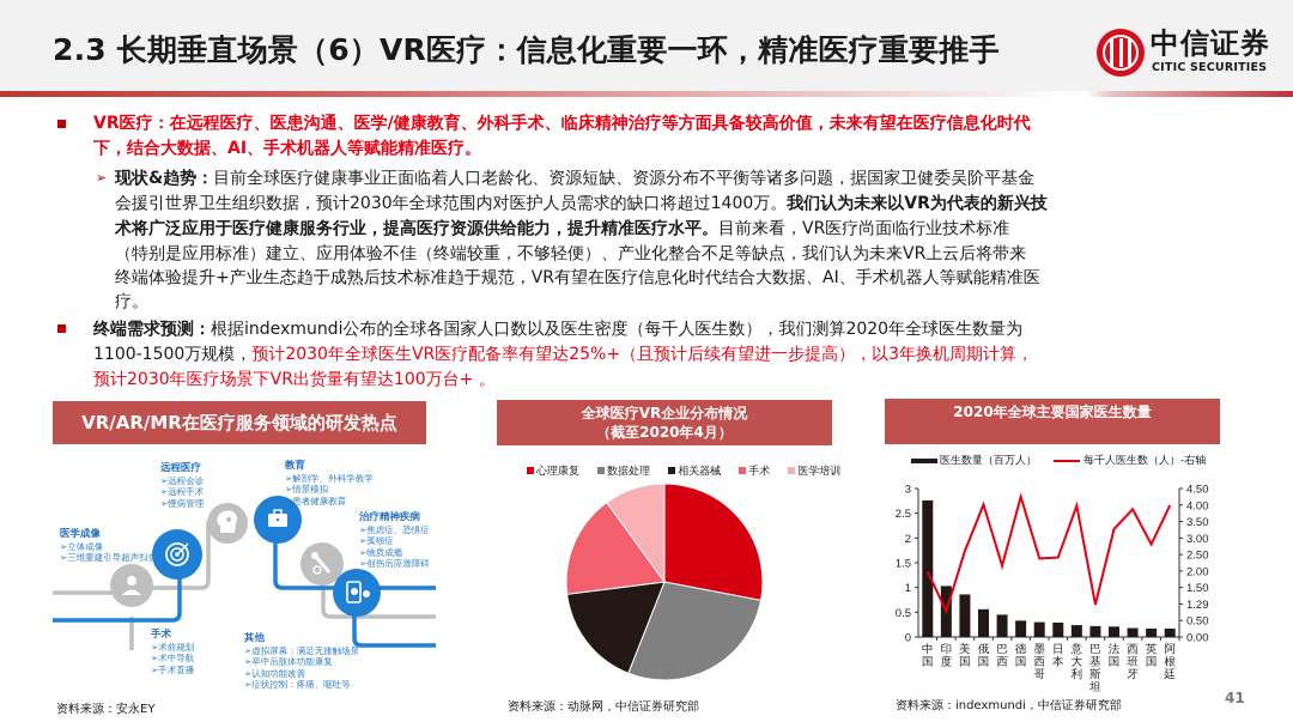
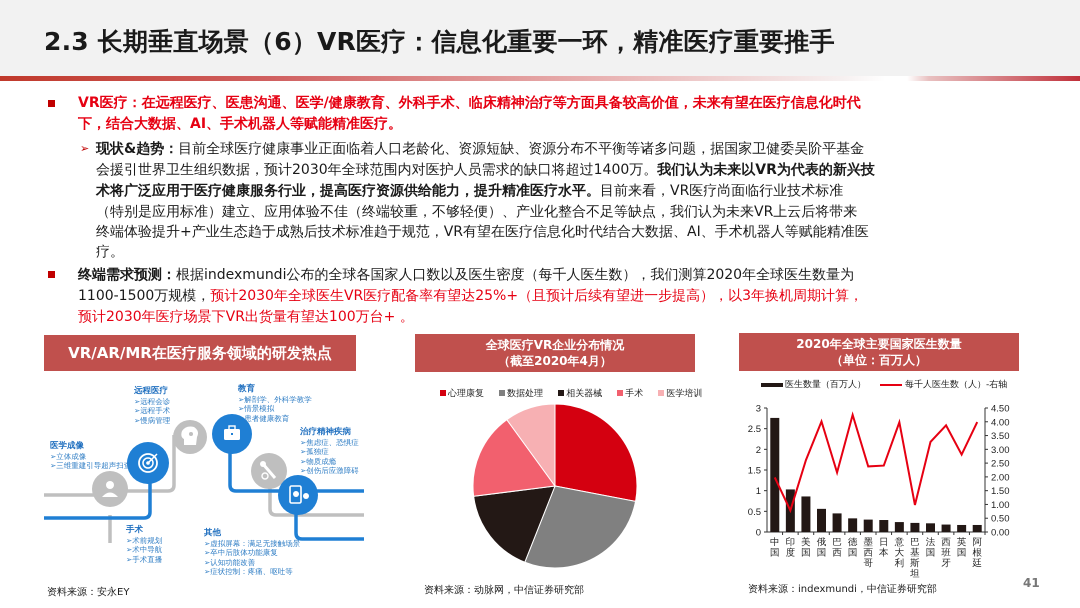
  2.3 长期垂直场景（6）VR医疗：信息化重要一环，精准医疗重要推手
- 中信证券
- CITIC SECURITIES
  VR医疗：在远程医疗、医患沟通、医学/健康教育、外科手术、临床精神治疗等方面具备较高价值，未来有望在医疗信息化时代
  下，结合大数据、AI、手术机器人等赋能精准医疗。
  ➢
  现状&趋势：目前全球医疗健康事业正面临着人口老龄化、资源短缺、资源分布不平衡等诸多问题，据国家卫健委吴阶平基金
  会援引世界卫生组织数据，预计2030年全球范围内对医护人员需求的缺口将超过1400万。我们认为未来以VR为代表的新兴技
  术将广泛应用于医疗健康服务行业，提高医疗资源供给能力，提升精准医疗水平。目前来看，VR医疗尚面临行业技术标准
  （特别是应用标准）建立、应用体验不佳（终端较重，不够轻便）、产业化整合不足等缺点，我们认为未来VR上云后将带来
  终端体验提升+产业生态趋于成熟后技术标准趋于规范，VR有望在医疗信息化时代结合大数据、AI、手术机器人等赋能精准医
  疗。
  终端需求预测：根据indexmundi公布的全球各国家人口数以及医生密度（每千人医生数），我们测算2020年全球医生数量为
  1100-1500万规模，预计2030年全球医生VR医疗配备率有望达25%+（且预计后续有望进一步提高），以3年换机周期计算，
  预计2030年医疗场景下VR出货量有望达100万台+ 。
  VR/AR/MR在医疗服务领域的研发热点
  远程医疗
  ➢远程会诊
  ➢远程手术
  ➢慢病管理
  医学成像
  ➢立体成像
  ➢三维重建引导超声扫查
  教育
  ➢解剖学、外科学教学
  ➢情景模拟
  ➢患者健康教育
  治疗精神疾病
  ➢焦虑症、恐惧症
  ➢孤独症
  ➢物质成瘾
  ➢创伤后应激障碍
  手术
  ➢术前规划
  ➢术中导航
  ➢手术直播
  其他
  ➢虚拟屏幕：满足无接触场景
  ➢卒中后肢体功能康复
  ➢认知功能改善
  ➢症状控制：疼痛、呕吐等
  资料来源：安永EY
  全球医疗VR企业分布情况
  （截至2020年4月）
  心理康复
  数据处理
  相关器械
  手术
  医学培训
  资料来源：动脉网，中信证券研究部
  2020年全球主要国家医生数量
+ （单位：百万人）
  医生数量（百万人）
  每千人医生数（人）-右轴
  0
  0.5
  1
  1.5
  2
  2.5
  3
  0.00
  0.50
- 1.29
+ 1.00
  1.50
  2.00
  2.50
  3.00
  3.50
  4.00
  4.50
  中
  国
  印
  度
  美
  国
  俄
  国
  巴
  西
  德
  国
  墨
  西
  哥
  日
  本
  意
  大
  利
  巴
  基
  斯
  坦
  法
  国
  西
  班
  牙
  英
  国
  阿
  根
  廷
  资料来源：indexmundi，中信证券研究部
  41
